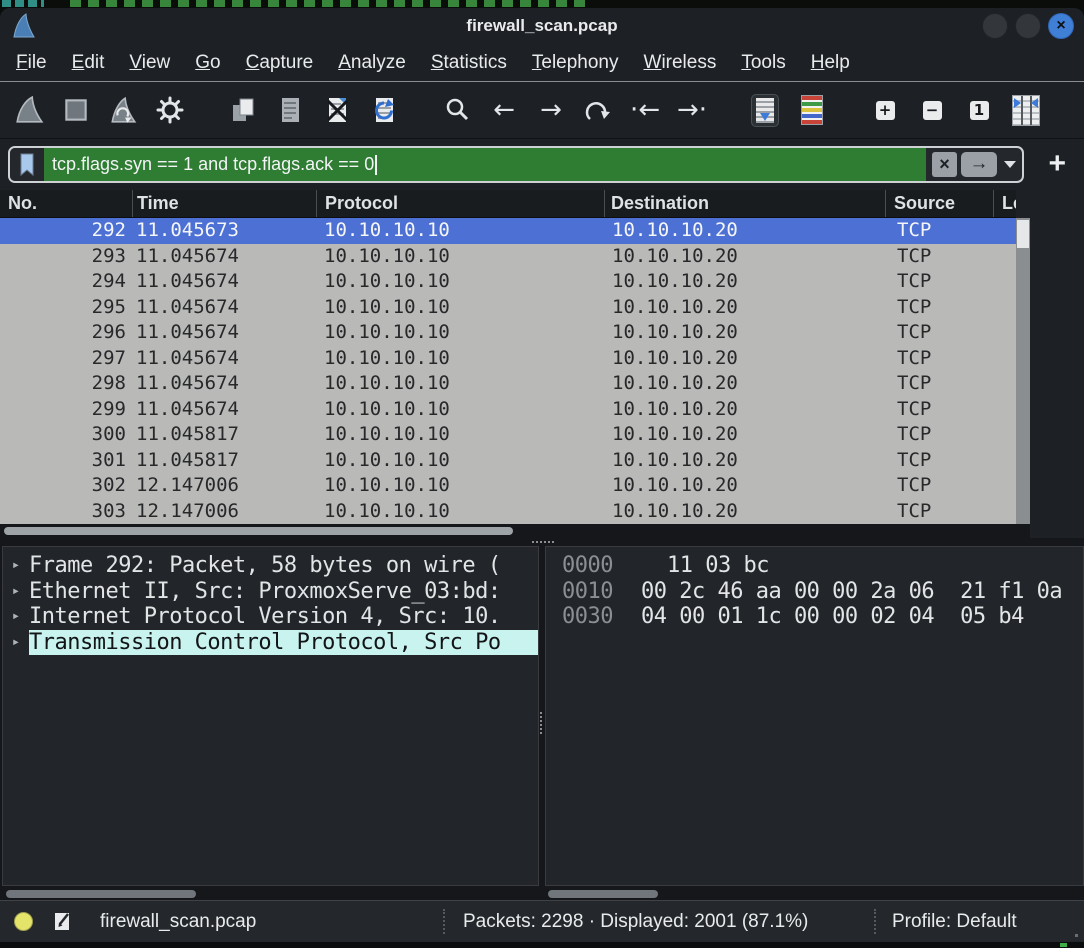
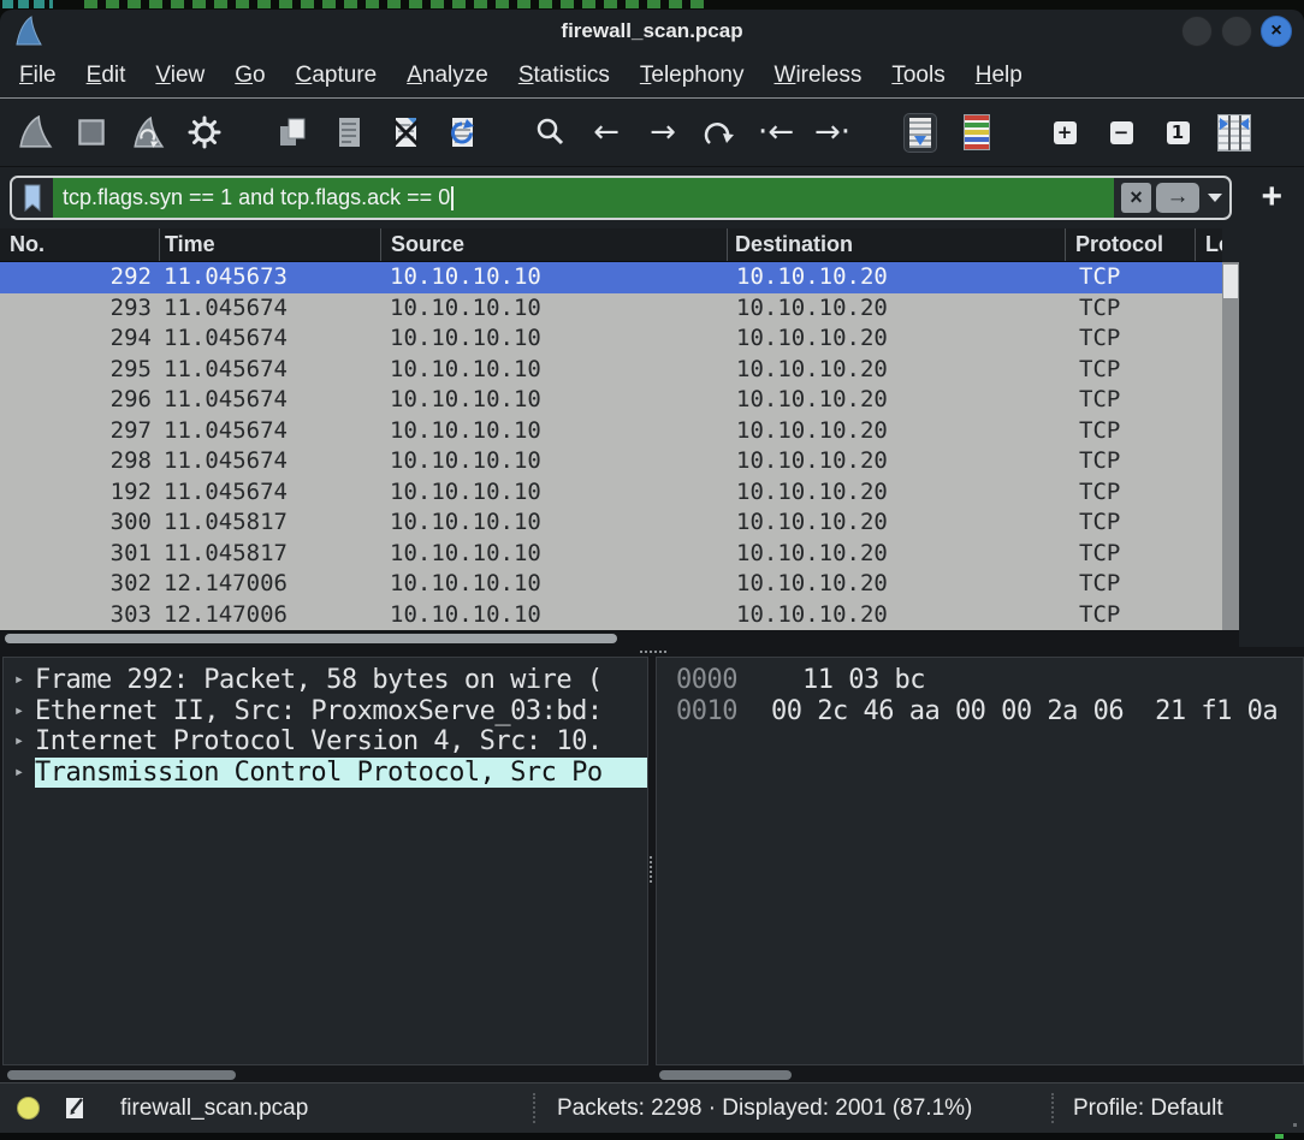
  firewall_scan.pcap
  ×
  File
  Edit
  View
  Go
  Capture
  Analyze
  Statistics
  Telephony
  Wireless
  Tools
  Help
  ←
  →
  ·←
  →·
  +
  −
  1
  tcp.flags.syn == 1 and tcp.flags.ack == 0
  ×
  →
  +
  No.
  Time
- Protocol
+ Source
  Destination
- Source
+ Protocol
  292
  11.045673
  10.10.10.10
  10.10.10.20
  TCP
  293
  11.045674
  10.10.10.10
  10.10.10.20
  TCP
  294
  11.045674
  10.10.10.10
  10.10.10.20
  TCP
  295
  11.045674
  10.10.10.10
  10.10.10.20
  TCP
  296
  11.045674
  10.10.10.10
  10.10.10.20
  TCP
  297
  11.045674
  10.10.10.10
  10.10.10.20
  TCP
  298
  11.045674
  10.10.10.10
  10.10.10.20
  TCP
- 299
+ 192
  11.045674
  10.10.10.10
  10.10.10.20
  TCP
  300
  11.045817
  10.10.10.10
  10.10.10.20
  TCP
  301
  11.045817
  10.10.10.10
  10.10.10.20
  TCP
  302
  12.147006
  10.10.10.10
  10.10.10.20
  TCP
  303
  12.147006
  10.10.10.10
  10.10.10.20
  TCP
  ▸
  Frame 292: Packet, 58 bytes on wire (
  ▸
  Ethernet II, Src: ProxmoxServe_03:bd:
  ▸
  Internet Protocol Version 4, Src: 10.
  ▸
  Transmission Control Protocol, Src Po
  0000
  11 03 bc
  0010
  00 2c 46 aa 00 00 2a 06
  21 f1 0a
- 0030
- 04 00 01 1c 00 00 02 04
- 05 b4
  firewall_scan.pcap
  Packets: 2298 · Displayed: 2001 (87.1%)
  Profile: Default
